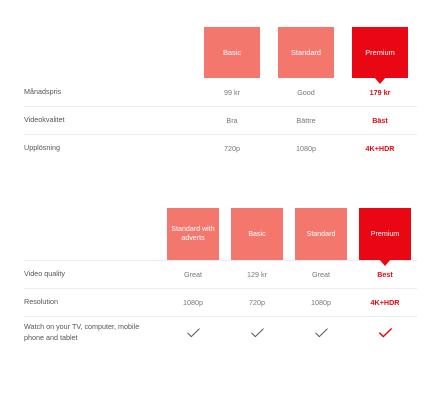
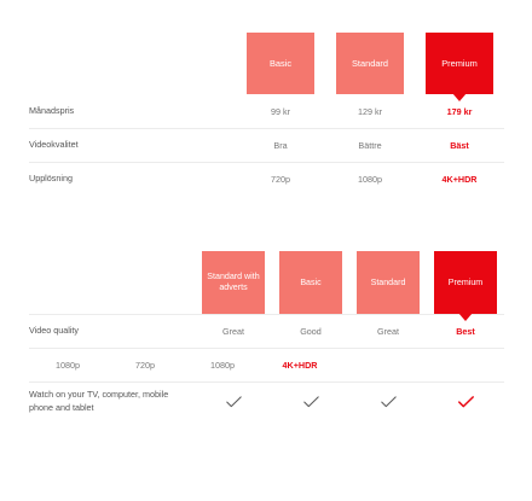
  Basic
  Standard
  Premium
  Månadspris
  99 kr
- Good
+ 129 kr
  179 kr
  Videokvalitet
  Bra
  Bättre
  Bäst
  Upplösning
  720p
  1080p
  4K+HDR
  Standard with adverts
  Basic
  Standard
  Premium
  Video quality
  Great
- 129 kr
+ Good
  Great
  Best
- Resolution
  1080p
  720p
  1080p
  4K+HDR
  Watch on your TV, computer, mobile phone and tablet
